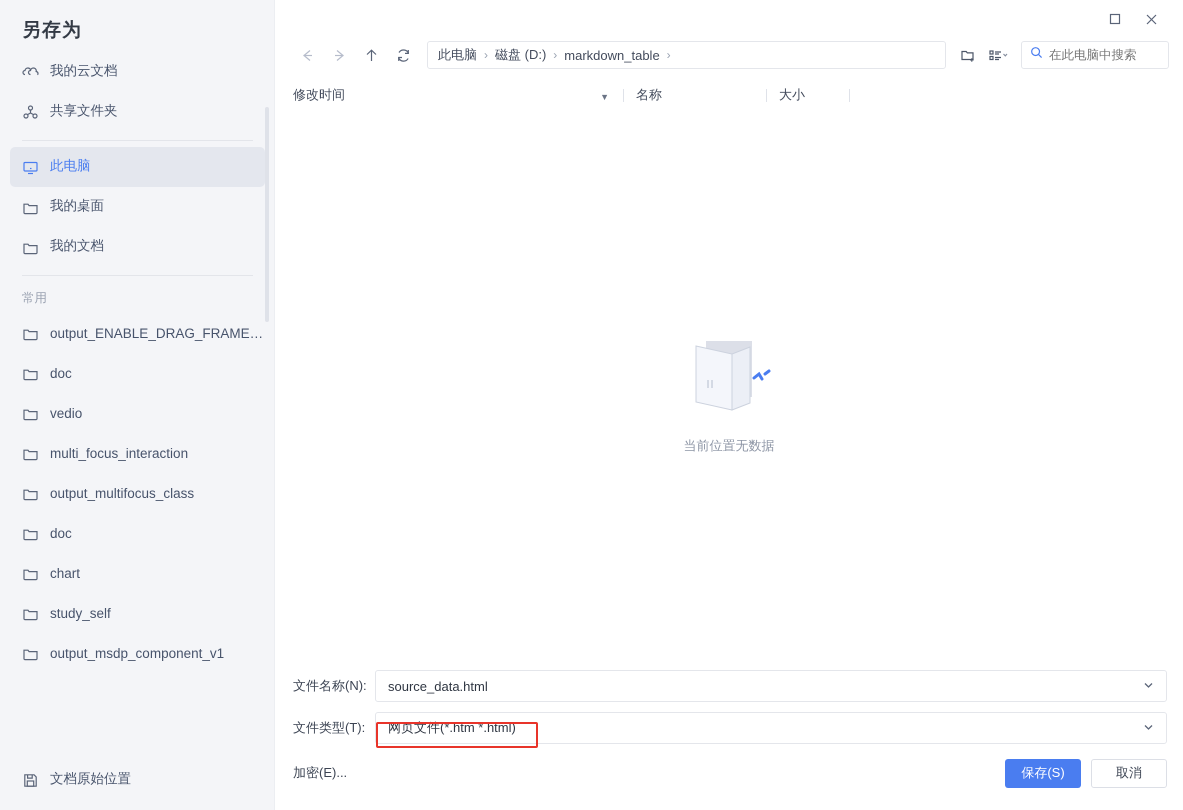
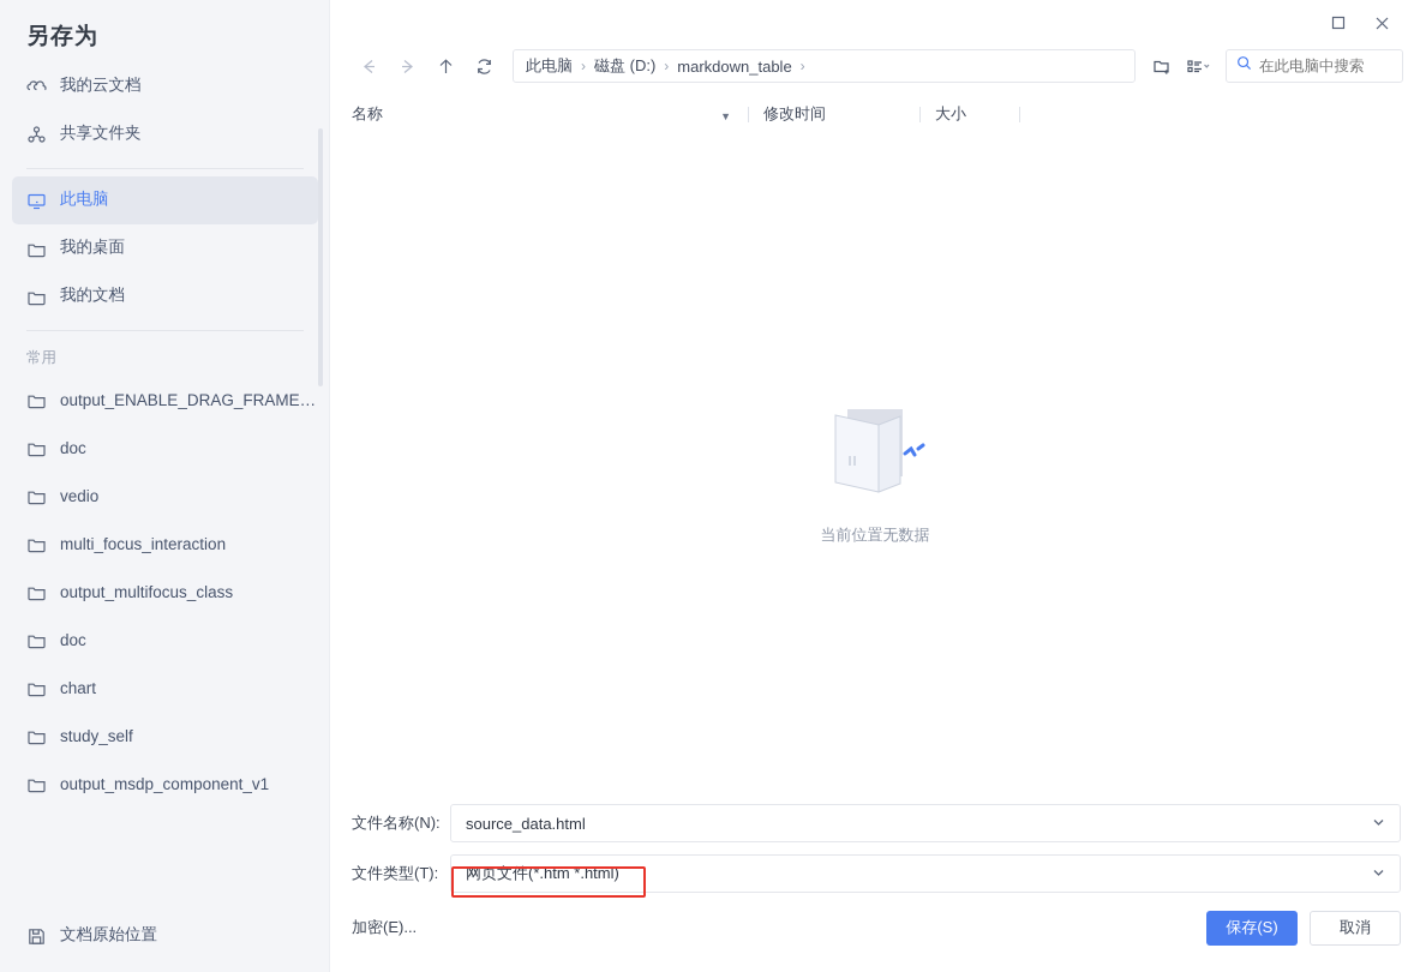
  另存为
  我的云文档
  共享文件夹
  此电脑
  我的桌面
  我的文档
  常用
  output_ENABLE_DRAG_FRAMEW.
  doc
  vedio
  multi_focus_interaction
  output_multifocus_class
  doc
  chart
  study_self
  output_msdp_component_v1
  文档原始位置
  此电脑
  ›
  磁盘 (D:)
  ›
  markdown_table
  ›
  在此电脑中搜索
- 修改时间
+ 名称
  ▼
- 名称
+ 修改时间
  大小
  当前位置无数据
  文件名称(N):
  source_data.html
  文件类型(T):
  网页文件(*.htm *.html)
  加密(E)...
  保存(S)
  取消
